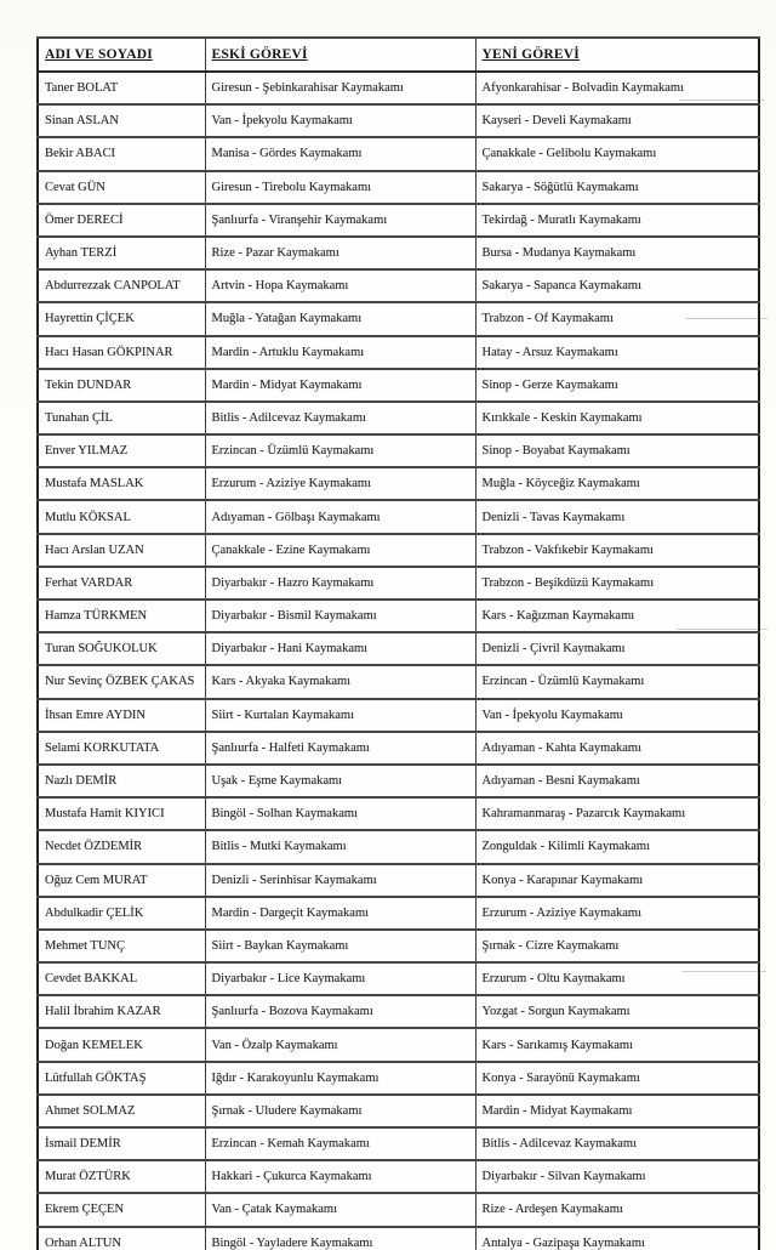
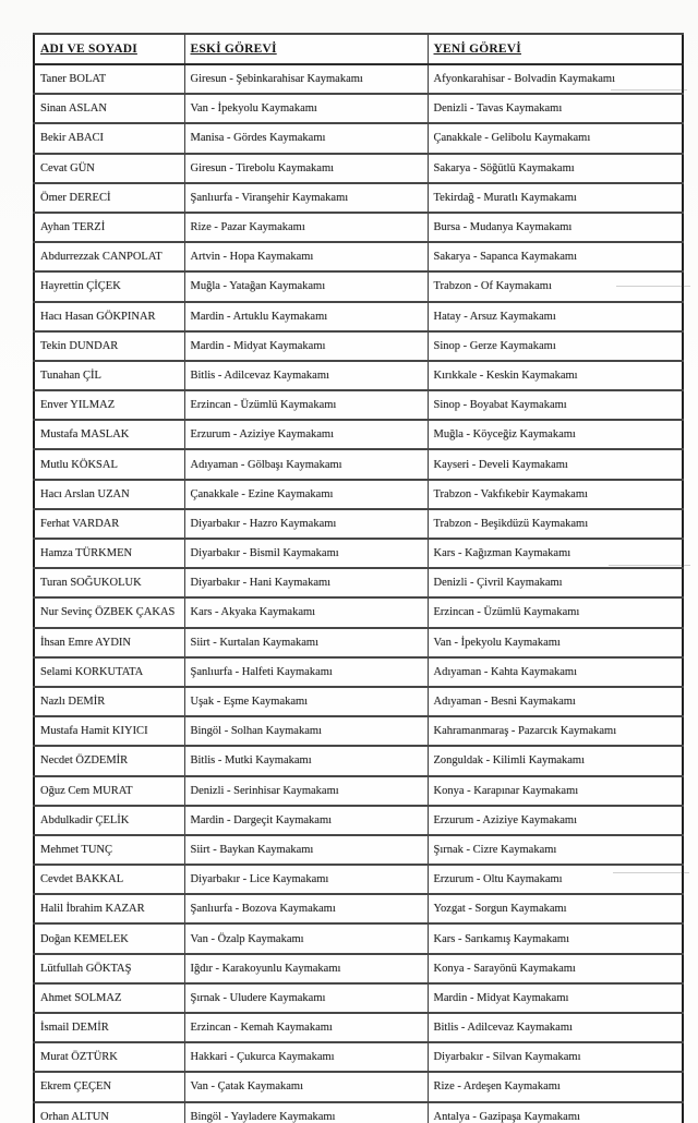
  ADI VE SOYADI	ESKİ GÖREVİ	YENİ GÖREVİ
  Taner BOLAT	Giresun - Şebinkarahisar Kaymakamı	Afyonkarahisar - Bolvadin Kaymakamı
- Sinan ASLAN	Van - İpekyolu Kaymakamı	Kayseri - Develi Kaymakamı
+ Sinan ASLAN	Van - İpekyolu Kaymakamı	Denizli - Tavas Kaymakamı
  Bekir ABACI	Manisa - Gördes Kaymakamı	Çanakkale - Gelibolu Kaymakamı
  Cevat GÜN	Giresun - Tirebolu Kaymakamı	Sakarya - Söğütlü Kaymakamı
  Ömer DERECİ	Şanlıurfa - Viranşehir Kaymakamı	Tekirdağ - Muratlı Kaymakamı
  Ayhan TERZİ	Rize - Pazar Kaymakamı	Bursa - Mudanya Kaymakamı
  Abdurrezzak CANPOLAT	Artvin - Hopa Kaymakamı	Sakarya - Sapanca Kaymakamı
  Hayrettin ÇİÇEK	Muğla - Yatağan Kaymakamı	Trabzon - Of Kaymakamı
  Hacı Hasan GÖKPINAR	Mardin - Artuklu Kaymakamı	Hatay - Arsuz Kaymakamı
  Tekin DUNDAR	Mardin - Midyat Kaymakamı	Sinop - Gerze Kaymakamı
  Tunahan ÇİL	Bitlis - Adilcevaz Kaymakamı	Kırıkkale - Keskin Kaymakamı
  Enver YILMAZ	Erzincan - Üzümlü Kaymakamı	Sinop - Boyabat Kaymakamı
  Mustafa MASLAK	Erzurum - Aziziye Kaymakamı	Muğla - Köyceğiz Kaymakamı
- Mutlu KÖKSAL	Adıyaman - Gölbaşı Kaymakamı	Denizli - Tavas Kaymakamı
+ Mutlu KÖKSAL	Adıyaman - Gölbaşı Kaymakamı	Kayseri - Develi Kaymakamı
  Hacı Arslan UZAN	Çanakkale - Ezine Kaymakamı	Trabzon - Vakfıkebir Kaymakamı
  Ferhat VARDAR	Diyarbakır - Hazro Kaymakamı	Trabzon - Beşikdüzü Kaymakamı
  Hamza TÜRKMEN	Diyarbakır - Bismil Kaymakamı	Kars - Kağızman Kaymakamı
  Turan SOĞUKOLUK	Diyarbakır - Hani Kaymakamı	Denizli - Çivril Kaymakamı
  Nur Sevinç ÖZBEK ÇAKAS	Kars - Akyaka Kaymakamı	Erzincan - Üzümlü Kaymakamı
  İhsan Emre AYDIN	Siirt - Kurtalan Kaymakamı	Van - İpekyolu Kaymakamı
  Selami KORKUTATA	Şanlıurfa - Halfeti Kaymakamı	Adıyaman - Kahta Kaymakamı
  Nazlı DEMİR	Uşak - Eşme Kaymakamı	Adıyaman - Besni Kaymakamı
  Mustafa Hamit KIYICI	Bingöl - Solhan Kaymakamı	Kahramanmaraş - Pazarcık Kaymakamı
  Necdet ÖZDEMİR	Bitlis - Mutki Kaymakamı	Zonguldak - Kilimli Kaymakamı
  Oğuz Cem MURAT	Denizli - Serinhisar Kaymakamı	Konya - Karapınar Kaymakamı
  Abdulkadir ÇELİK	Mardin - Dargeçit Kaymakamı	Erzurum - Aziziye Kaymakamı
  Mehmet TUNÇ	Siirt - Baykan Kaymakamı	Şırnak - Cizre Kaymakamı
  Cevdet BAKKAL	Diyarbakır - Lice Kaymakamı	Erzurum - Oltu Kaymakamı
  Halil İbrahim KAZAR	Şanlıurfa - Bozova Kaymakamı	Yozgat - Sorgun Kaymakamı
  Doğan KEMELEK	Van - Özalp Kaymakamı	Kars - Sarıkamış Kaymakamı
  Lütfullah GÖKTAŞ	Iğdır - Karakoyunlu Kaymakamı	Konya - Sarayönü Kaymakamı
  Ahmet SOLMAZ	Şırnak - Uludere Kaymakamı	Mardin - Midyat Kaymakamı
  İsmail DEMİR	Erzincan - Kemah Kaymakamı	Bitlis - Adilcevaz Kaymakamı
  Murat ÖZTÜRK	Hakkari - Çukurca Kaymakamı	Diyarbakır - Silvan Kaymakamı
  Ekrem ÇEÇEN	Van - Çatak Kaymakamı	Rize - Ardeşen Kaymakamı
  Orhan ALTUN	Bingöl - Yayladere Kaymakamı	Antalya - Gazipaşa Kaymakamı
